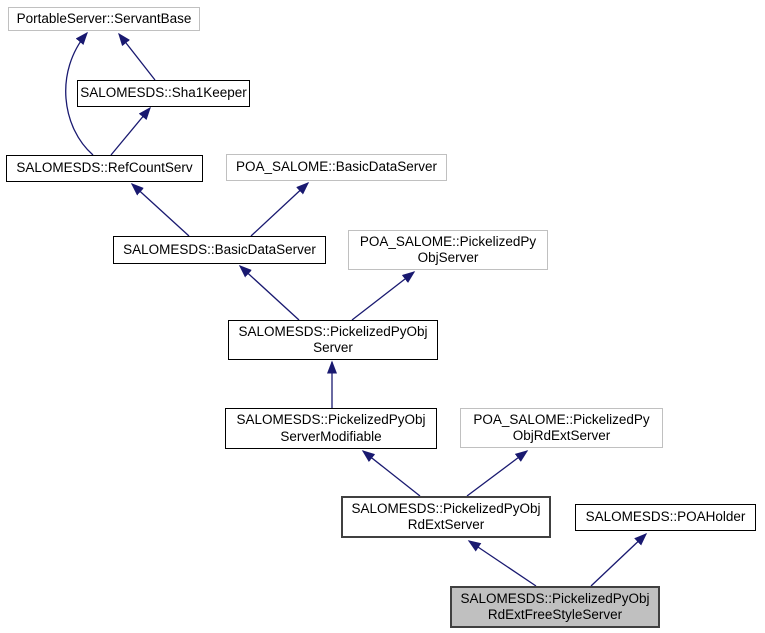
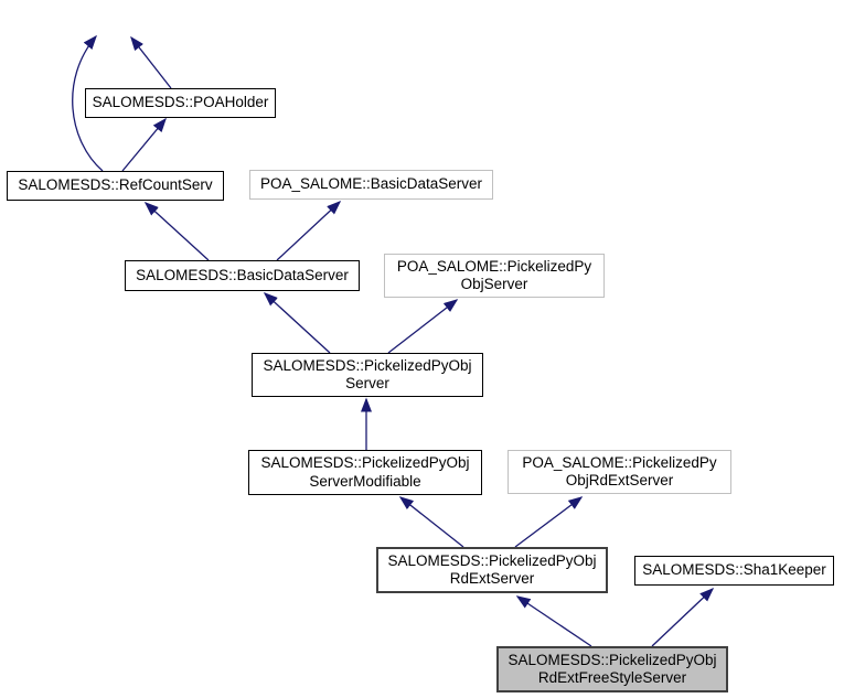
- PortableServer::ServantBase
- SALOMESDS::Sha1Keeper
+ SALOMESDS::POAHolder
  SALOMESDS::RefCountServ
  POA_SALOME::BasicDataServer
  SALOMESDS::BasicDataServer
  POA_SALOME::PickelizedPy
  ObjServer
  SALOMESDS::PickelizedPyObj
  Server
  SALOMESDS::PickelizedPyObj
  ServerModifiable
  POA_SALOME::PickelizedPy
  ObjRdExtServer
  SALOMESDS::PickelizedPyObj
  RdExtServer
- SALOMESDS::POAHolder
+ SALOMESDS::Sha1Keeper
  SALOMESDS::PickelizedPyObj
  RdExtFreeStyleServer
